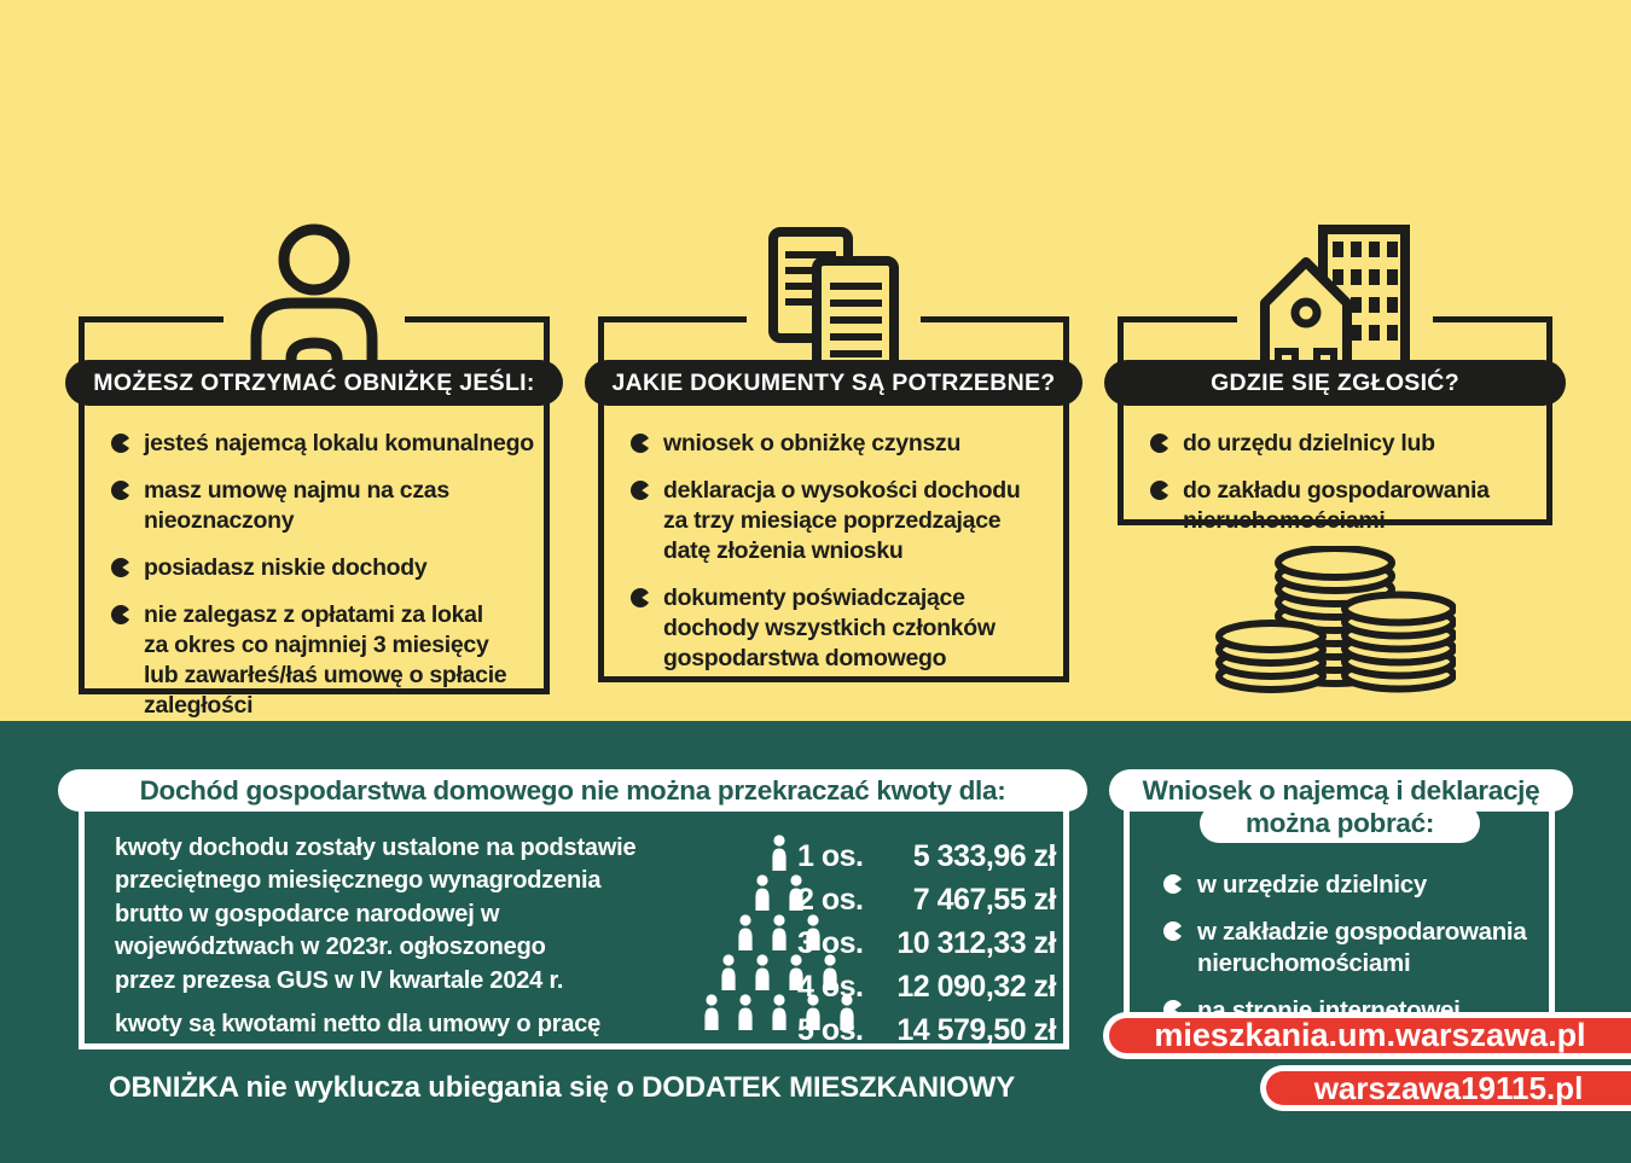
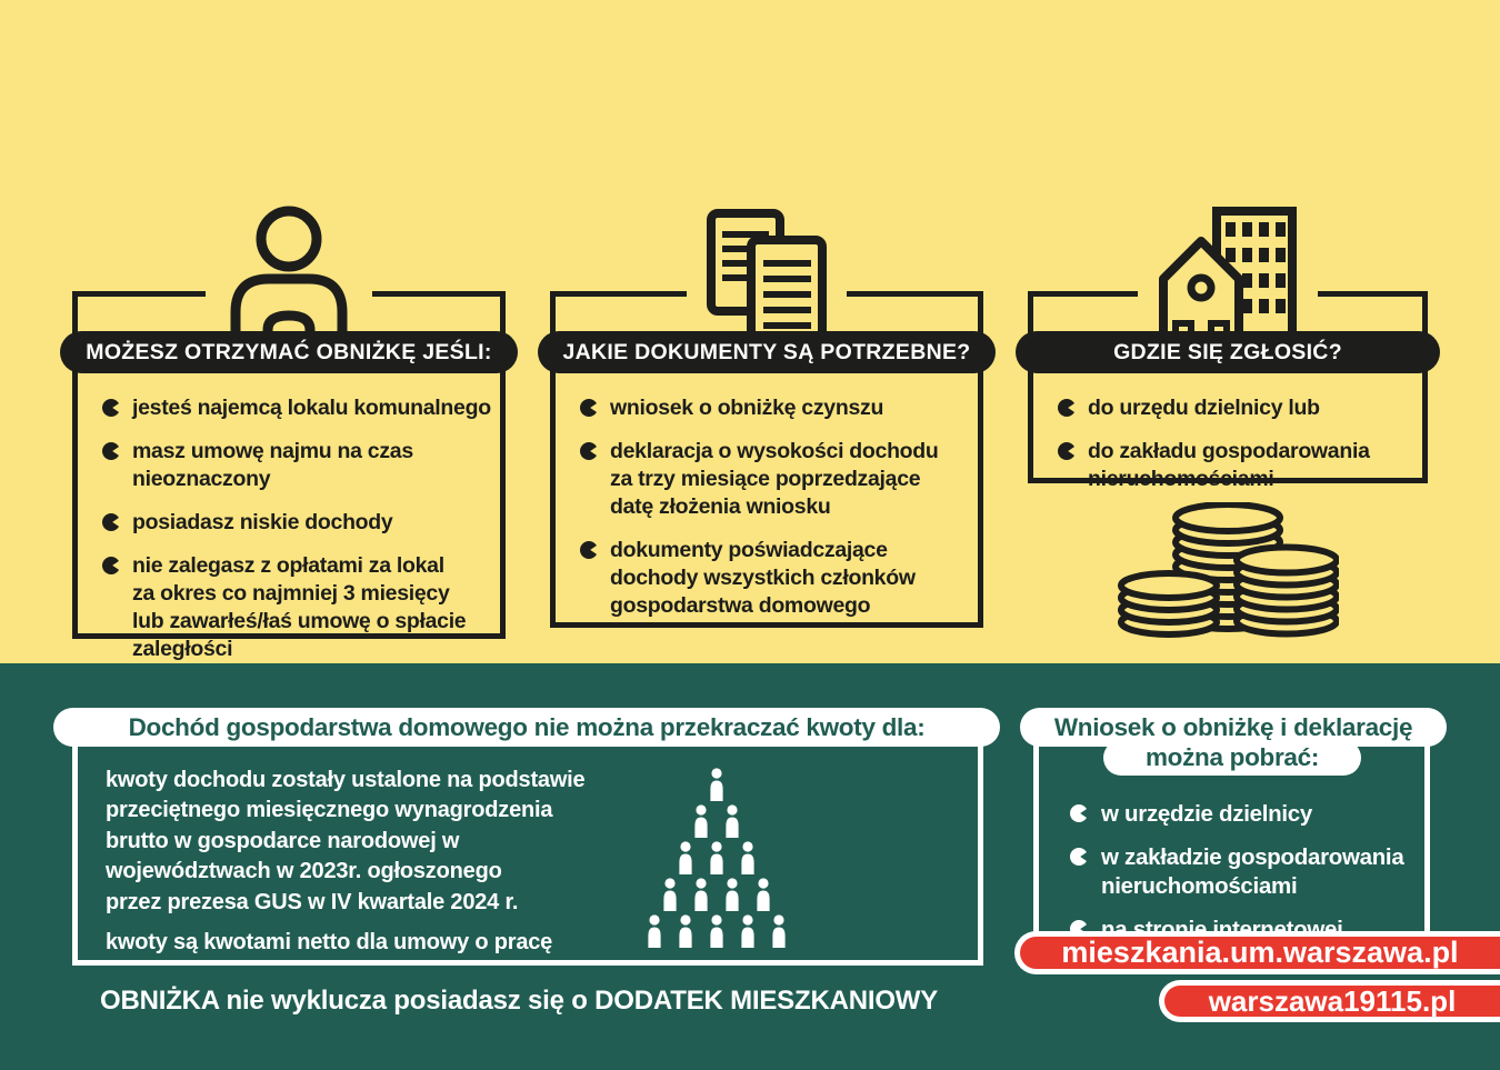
  MOŻESZ OTRZYMAĆ OBNIŻKĘ JEŚLI:
  jesteś najemcą lokalu komunalnego
  masz umowę najmu na czas
  nieoznaczony
  posiadasz niskie dochody
  nie zalegasz z opłatami za lokal
  za okres co najmniej 3 miesięcy
  lub zawarłeś/łaś umowę o spłacie
  zaległości
  JAKIE DOKUMENTY SĄ POTRZEBNE?
  wniosek o obniżkę czynszu
  deklaracja o wysokości dochodu
  za trzy miesiące poprzedzające
  datę złożenia wniosku
  dokumenty poświadczające
  dochody wszystkich członków
  gospodarstwa domowego
  GDZIE SIĘ ZGŁOSIĆ?
  do urzędu dzielnicy lub
  do zakładu gospodarowania
  nieruchomościami
  Dochód gospodarstwa domowego nie można przekraczać kwoty dla:
  kwoty dochodu zostały ustalone na podstawie
  przeciętnego miesięcznego wynagrodzenia
  brutto w gospodarce narodowej w
  województwach w 2023r. ogłoszonego
  przez prezesa GUS w IV kwartale 2024 r.
  kwoty są kwotami netto dla umowy o pracę
- 1 os.
- 5 333,96 zł
- 2 os.
- 7 467,55 zł
- 3 os.
- 10 312,33 zł
- 4 os.
- 12 090,32 zł
- 5 os.
- 14 579,50 zł
- OBNIŻKA nie wyklucza ubiegania się o DODATEK MIESZKANIOWY
+ OBNIŻKA nie wyklucza posiadasz się o DODATEK MIESZKANIOWY
- Wniosek o najemcą i deklarację
+ Wniosek o obniżkę i deklarację
  można pobrać:
  w urzędzie dzielnicy
  w zakładzie gospodarowania
  nieruchomościami
  na stronie internetowej
  mieszkania.um.warszawa.pl
  warszawa19115.pl
